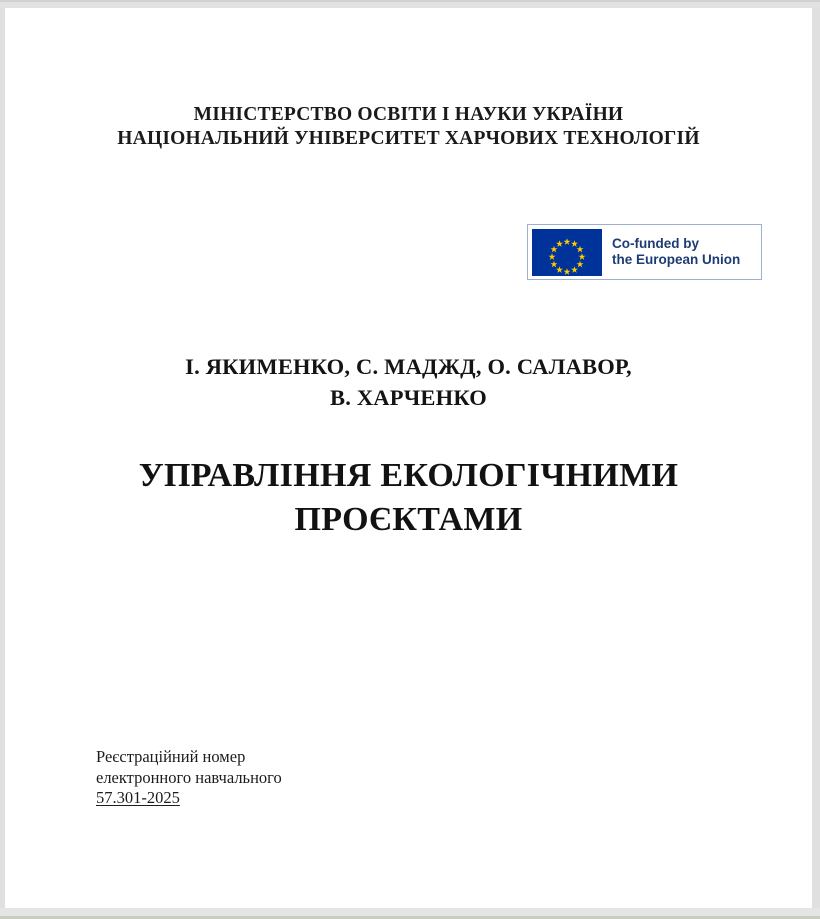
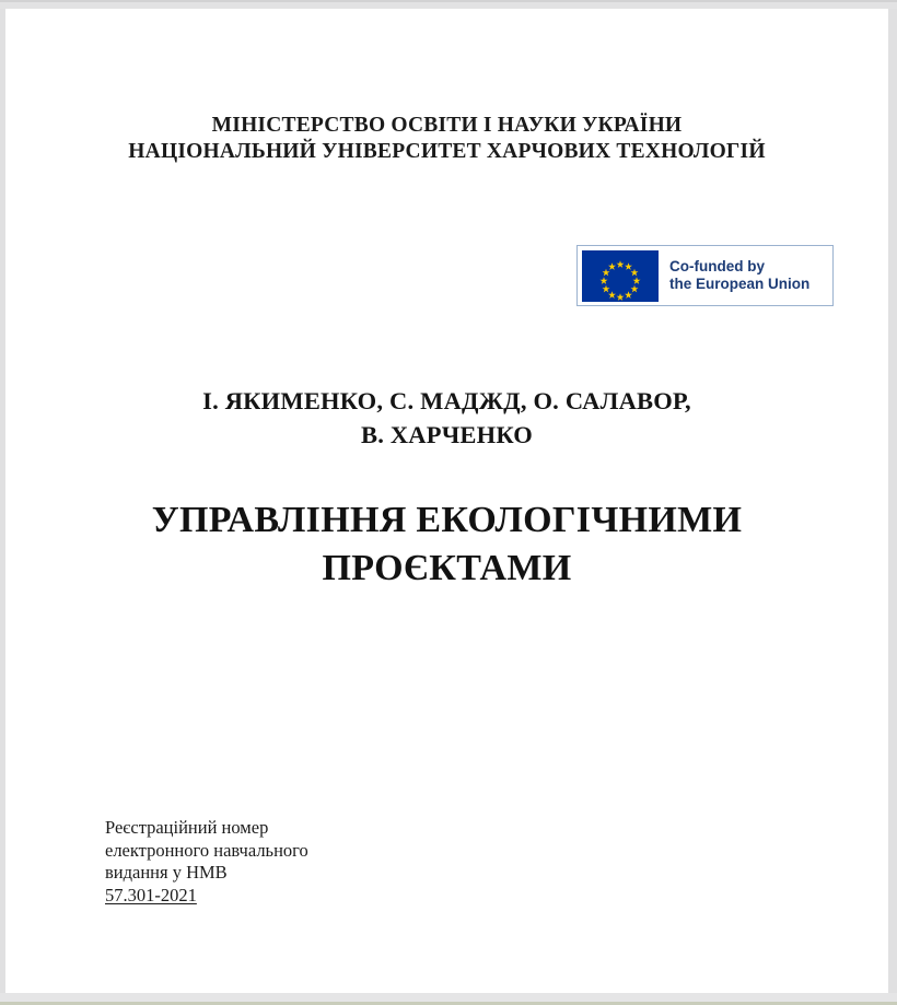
  МІНІСТЕРСТВО ОСВІТИ І НАУКИ УКРАЇНИ
  НАЦІОНАЛЬНИЙ УНІВЕРСИТЕТ ХАРЧОВИХ ТЕХНОЛОГІЙ
  Co-funded by
  the European Union
  І. ЯКИМЕНКО, С. МАДЖД, О. САЛАВОР,
  В. ХАРЧЕНКО
  УПРАВЛІННЯ ЕКОЛОГІЧНИМИ
  ПРОЄКТАМИ
  Реєстраційний номер
  електронного навчального
+ видання у НМВ
- 57.301-2025
+ 57.301-2021
